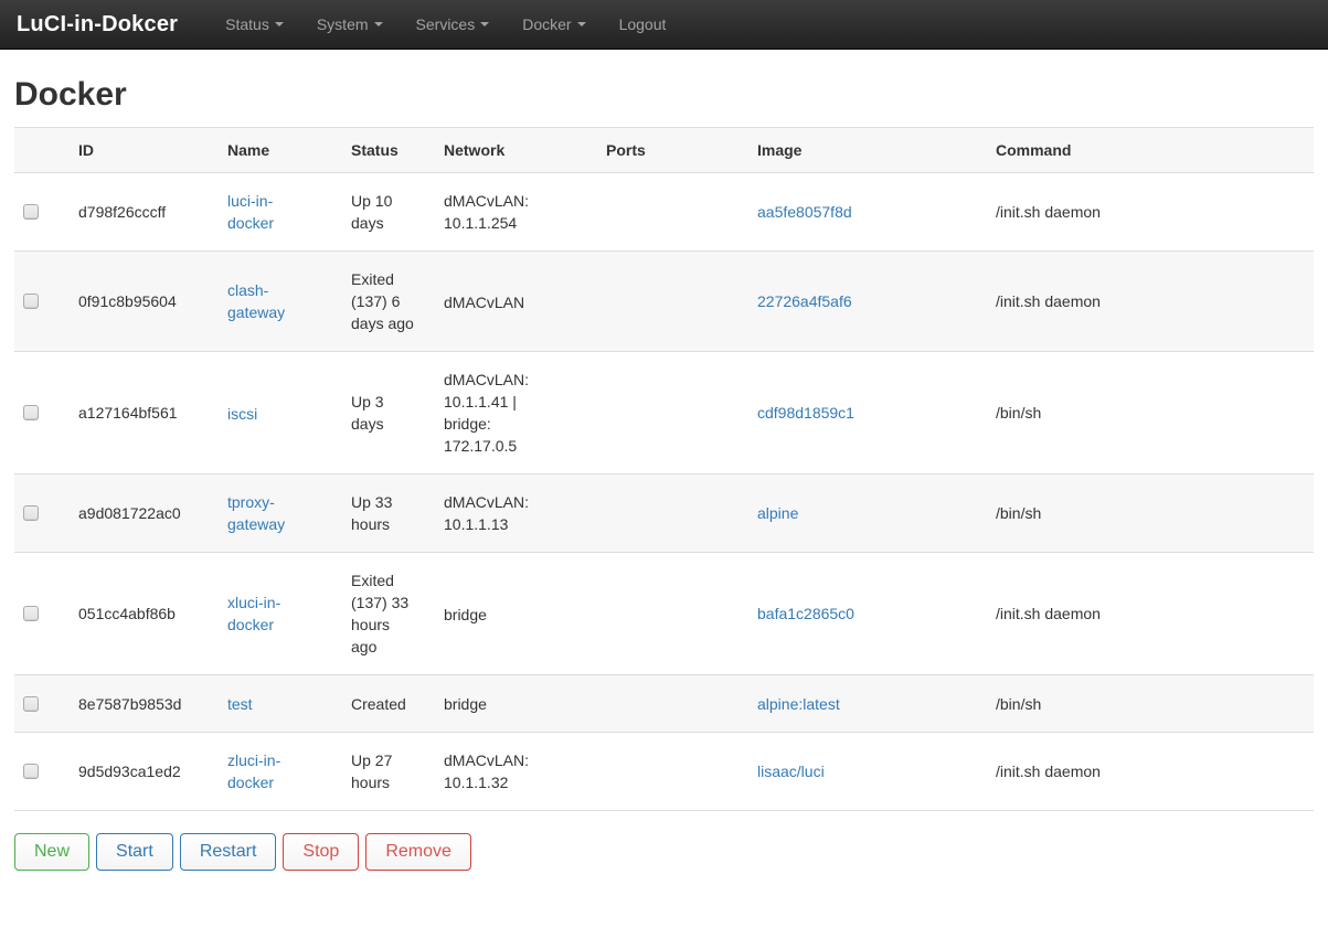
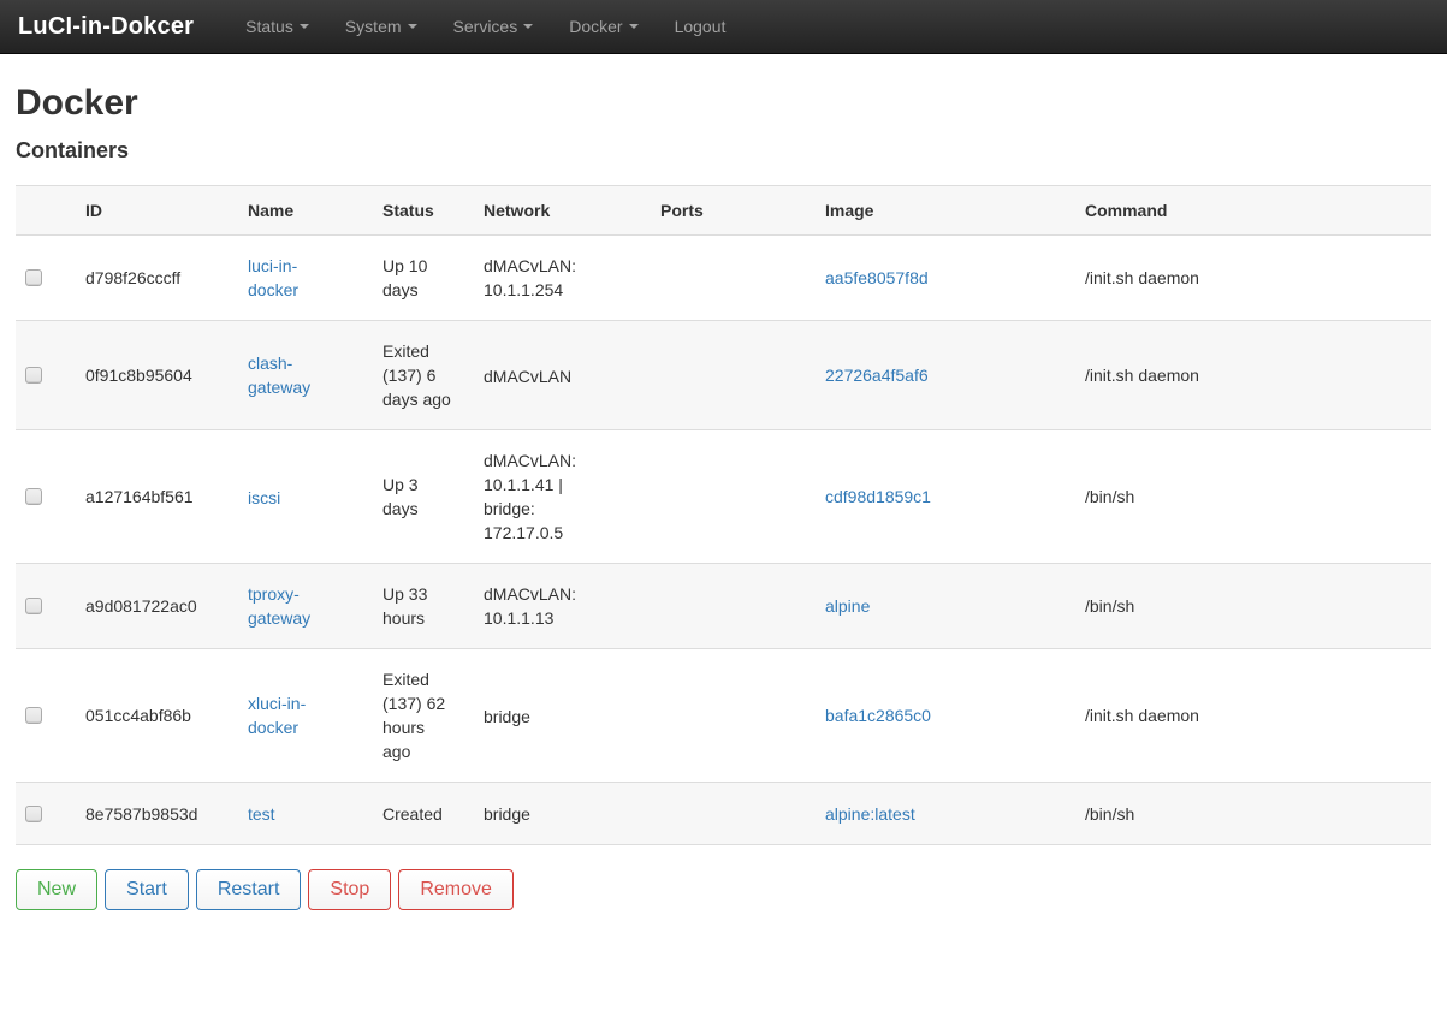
  LuCI-in-Dokcer
  Status
  System
  Services
  Docker
  Logout
  Docker
+ Containers
  	ID	Name	Status	Network	Ports	Image	Command
  	d798f26cccff	luci-in-docker	Up 10 days	dMACvLAN: 10.1.1.254		aa5fe8057f8d	/init.sh daemon
  	0f91c8b95604	clash-gateway	Exited (137) 6 days ago	dMACvLAN		22726a4f5af6	/init.sh daemon
  	a127164bf561	iscsi	Up 3 days	dMACvLAN: 10.1.1.41 | bridge: 172.17.0.5		cdf98d1859c1	/bin/sh
  	a9d081722ac0	tproxy-gateway	Up 33 hours	dMACvLAN: 10.1.1.13		alpine	/bin/sh
- 	051cc4abf86b	xluci-in-docker	Exited (137) 33 hours ago	bridge		bafa1c2865c0	/init.sh daemon
+ 	051cc4abf86b	xluci-in-docker	Exited (137) 62 hours ago	bridge		bafa1c2865c0	/init.sh daemon
  	8e7587b9853d	test	Created	bridge		alpine:latest	/bin/sh
- 	9d5d93ca1ed2	zluci-in-docker	Up 27 hours	dMACvLAN: 10.1.1.32		lisaac/luci	/init.sh daemon
  New
  Start
  Restart
  Stop
  Remove
